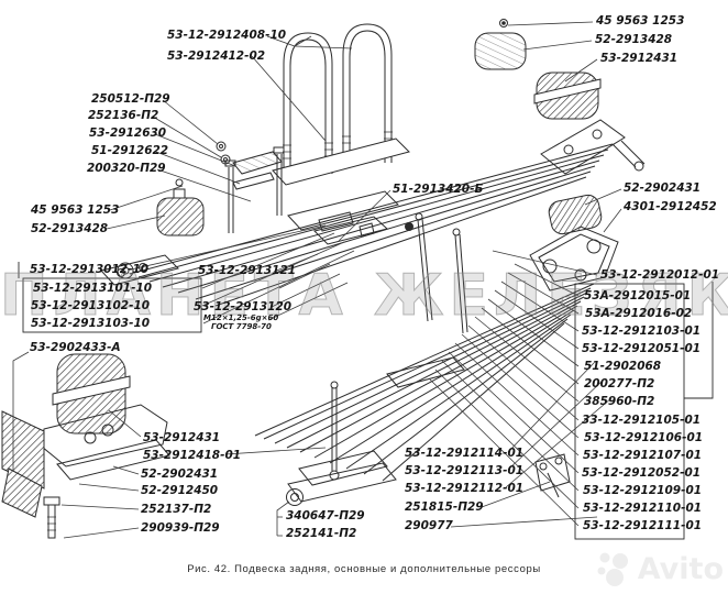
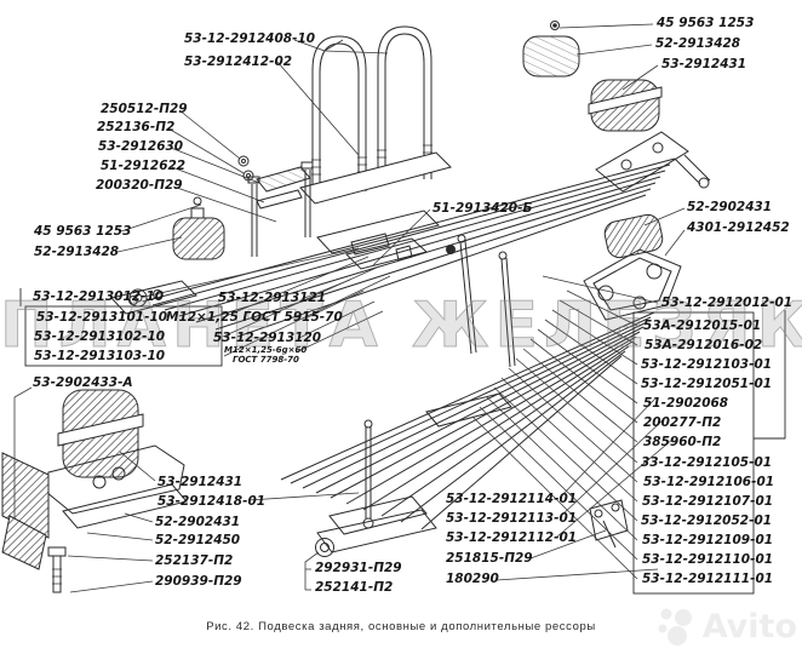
  ПЛАНЕТА ЖЕЛЕЗЯК
  53-12-2912408-10
  53-2912412-02
  45 9563 1253
  52-2913428
  53-2912431
  250512-П29
  252136-П2
  53-2912630
  51-2912622
  200320-П29
  45 9563 1253
  52-2913428
  53-12-2913012-10
  53-12-2913101-10
  53-12-2913102-10
  53-12-2913103-10
  53-12-2913121
+ М12×1,25 ГОСТ 5915-70
  53-12-2913120
  М12×1,25-6g×60
  ГОСТ 7798-70
  51-2913420-Б
  52-2902431
  4301-2912452
  53-12-2912012-01
  53А-2912015-01
  53А-2912016-02
  53-12-2912103-01
  53-12-2912051-01
  51-2902068
  200277-П2
  385960-П2
  33-12-2912105-01
  53-12-2912106-01
  53-12-2912107-01
  53-12-2912052-01
  53-12-2912109-01
  53-12-2912110-01
  53-12-2912111-01
  53-2902433-А
  53-2912431
  53-2912418-01
  52-2902431
  52-2912450
  252137-П2
  290939-П29
- 340647-П29
+ 292931-П29
  252141-П2
  53-12-2912114-01
  53-12-2912113-01
  53-12-2912112-01
  251815-П29
- 290977
+ 180290
  Рис. 42. Подвеска задняя, основные и дополнительные рессоры
